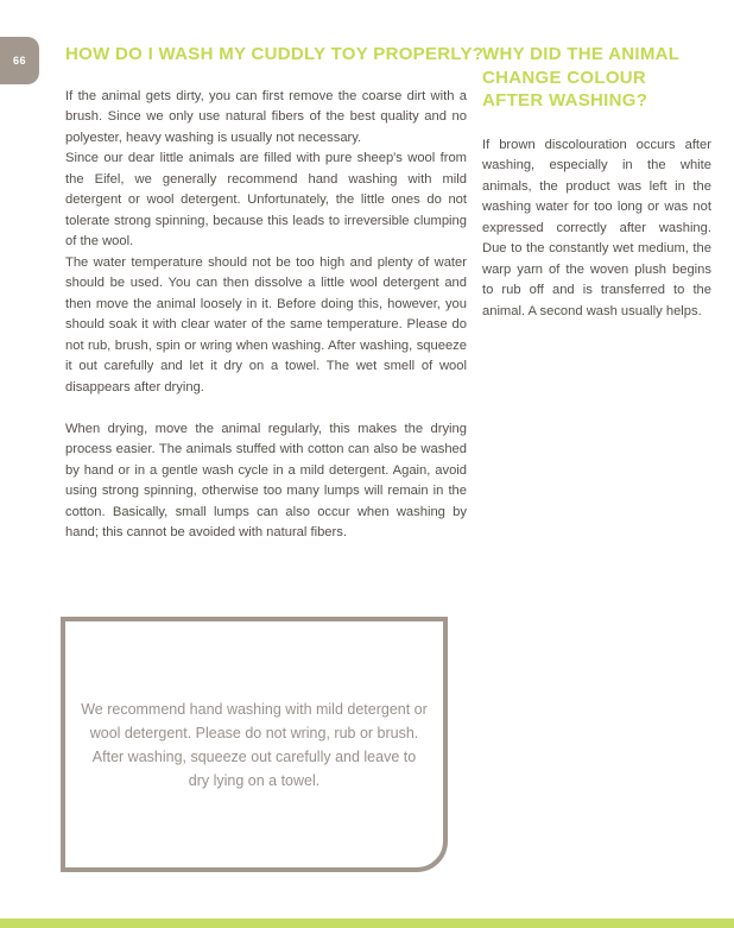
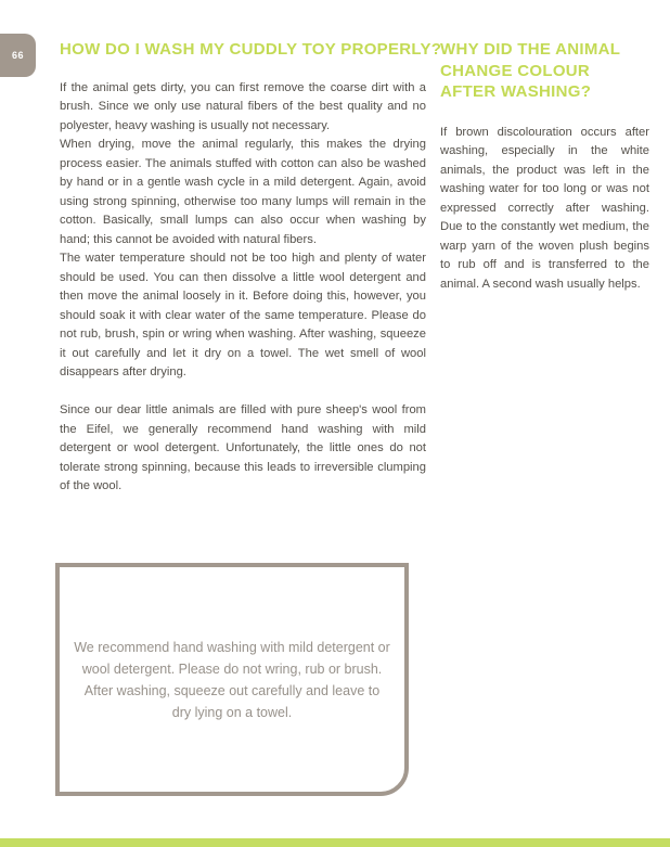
  66
  HOW DO I WASH MY CUDDLY TOY PROPERLY?
  If the animal gets dirty, you can first remove the coarse dirt with a brush. Since we only use natural fibers of the best quality and no polyester, heavy washing is usually not necessary.
- Since our dear little animals are filled with pure sheep's wool from the Eifel, we generally recommend hand washing with mild detergent or wool detergent. Unfortunately, the little ones do not tolerate strong spinning, because this leads to irreversible clumping of the wool.
+ When drying, move the animal regularly, this makes the drying process easier. The animals stuffed with cotton can also be washed by hand or in a gentle wash cycle in a mild detergent. Again, avoid using strong spinning, otherwise too many lumps will remain in the cotton. Basically, small lumps can also occur when washing by hand; this cannot be avoided with natural fibers.
  The water temperature should not be too high and plenty of water should be used. You can then dissolve a little wool detergent and then move the animal loosely in it. Before doing this, however, you should soak it with clear water of the same temperature. Please do not rub, brush, spin or wring when washing. After washing, squeeze it out carefully and let it dry on a towel. The wet smell of wool disappears after drying.
- When drying, move the animal regularly, this makes the drying process easier. The animals stuffed with cotton can also be washed by hand or in a gentle wash cycle in a mild detergent. Again, avoid using strong spinning, otherwise too many lumps will remain in the cotton. Basically, small lumps can also occur when washing by hand; this cannot be avoided with natural fibers.
+ Since our dear little animals are filled with pure sheep's wool from the Eifel, we generally recommend hand washing with mild detergent or wool detergent. Unfortunately, the little ones do not tolerate strong spinning, because this leads to irreversible clumping of the wool.
  WHY DID THE ANIMAL CHANGE COLOUR AFTER WASHING?
  If brown discolouration occurs after washing, especially in the white animals, the product was left in the washing water for too long or was not expressed correctly after washing. Due to the constantly wet medium, the warp yarn of the woven plush begins to rub off and is transferred to the animal. A second wash usually helps.
  We recommend hand washing with mild detergent or wool detergent. Please do not wring, rub or brush. After washing, squeeze out carefully and leave to dry lying on a towel.
